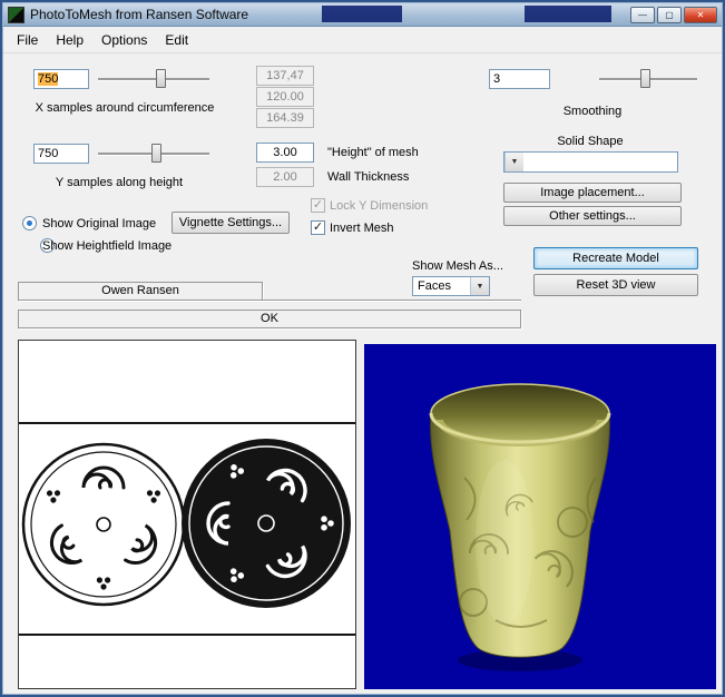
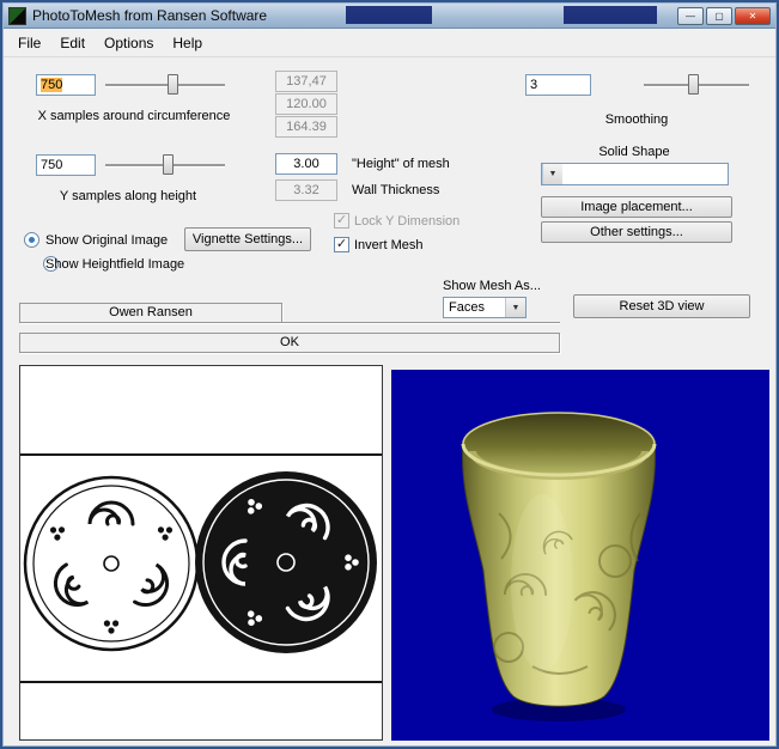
  PhotoToMesh from Ransen Software
  —
  ▢
  ✕
  File
- Help
+ Edit
  Options
- Edit
+ Help
  750
  X samples around circumference
  137,47
  120.00
  164.39
  3
  Smoothing
  Solid Shape
  750
  Y samples along height
  3.00
  "Height" of mesh
- 2.00
+ 3.32
  Wall Thickness
  Image placement...
  Other settings...
  Show Original Image
  Vignette Settings...
  ✓
  Lock Y Dimension
  ✓
  Invert Mesh
  Show Heightfield Image
  Show Mesh As...
  Faces
- Recreate Model
  Reset 3D view
  Owen Ransen
  OK
